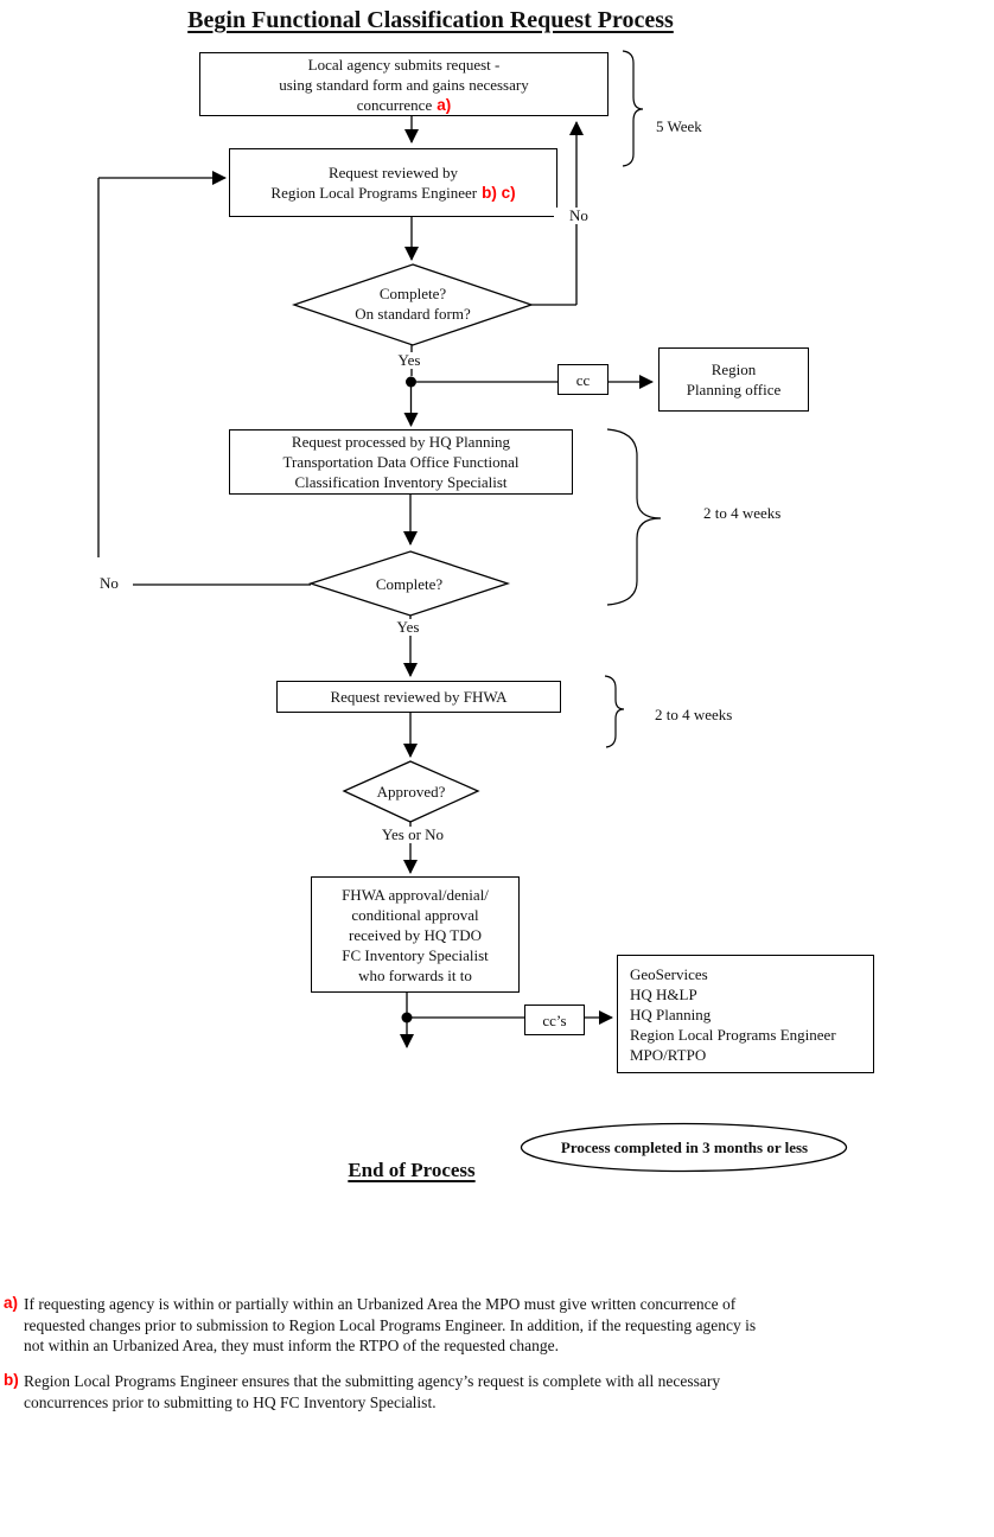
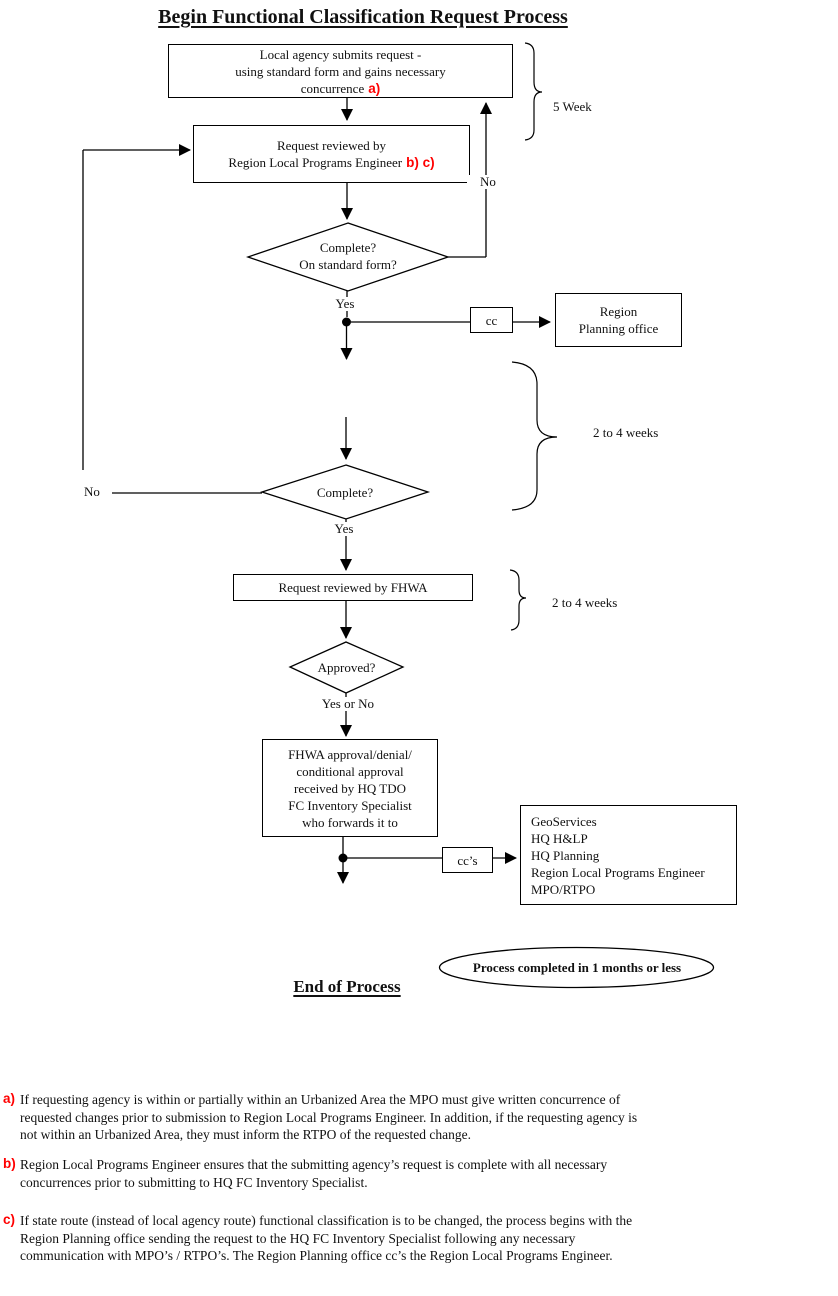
  Begin Functional Classification Request Process
  Local agency submits request -
  using standard form and gains necessary
  concurrence a)
  Request reviewed by
  Region Local Programs Engineer b) c)
  cc
  Region
  Planning office
- Request processed by HQ Planning
- Transportation Data Office Functional
- Classification Inventory Specialist
  Request reviewed by FHWA
  FHWA approval/denial/
  conditional approval
  received by HQ TDO
  FC Inventory Specialist
  who forwards it to
  cc’s
  GeoServices
  HQ H&LP
  HQ Planning
  Region Local Programs Engineer
  MPO/RTPO
  Complete?
  On standard form?
  Complete?
  Approved?
  5 Week
  2 to 4 weeks
  2 to 4 weeks
  No
  No
  Yes
  Yes
  Yes or No
  End of Process
- Process completed in 3 months or less
+ Process completed in 1 months or less
  a)
  If requesting agency is within or partially within an Urbanized Area the MPO must give written concurrence of
  requested changes prior to submission to Region Local Programs Engineer. In addition, if the requesting agency is
  not within an Urbanized Area, they must inform the RTPO of the requested change.
  b)
  Region Local Programs Engineer ensures that the submitting agency’s request is complete with all necessary
  concurrences prior to submitting to HQ FC Inventory Specialist.
+ c)
+ If state route (instead of local agency route) functional classification is to be changed, the process begins with the
+ Region Planning office sending the request to the HQ FC Inventory Specialist following any necessary
+ communication with MPO’s / RTPO’s. The Region Planning office cc’s the Region Local Programs Engineer.
